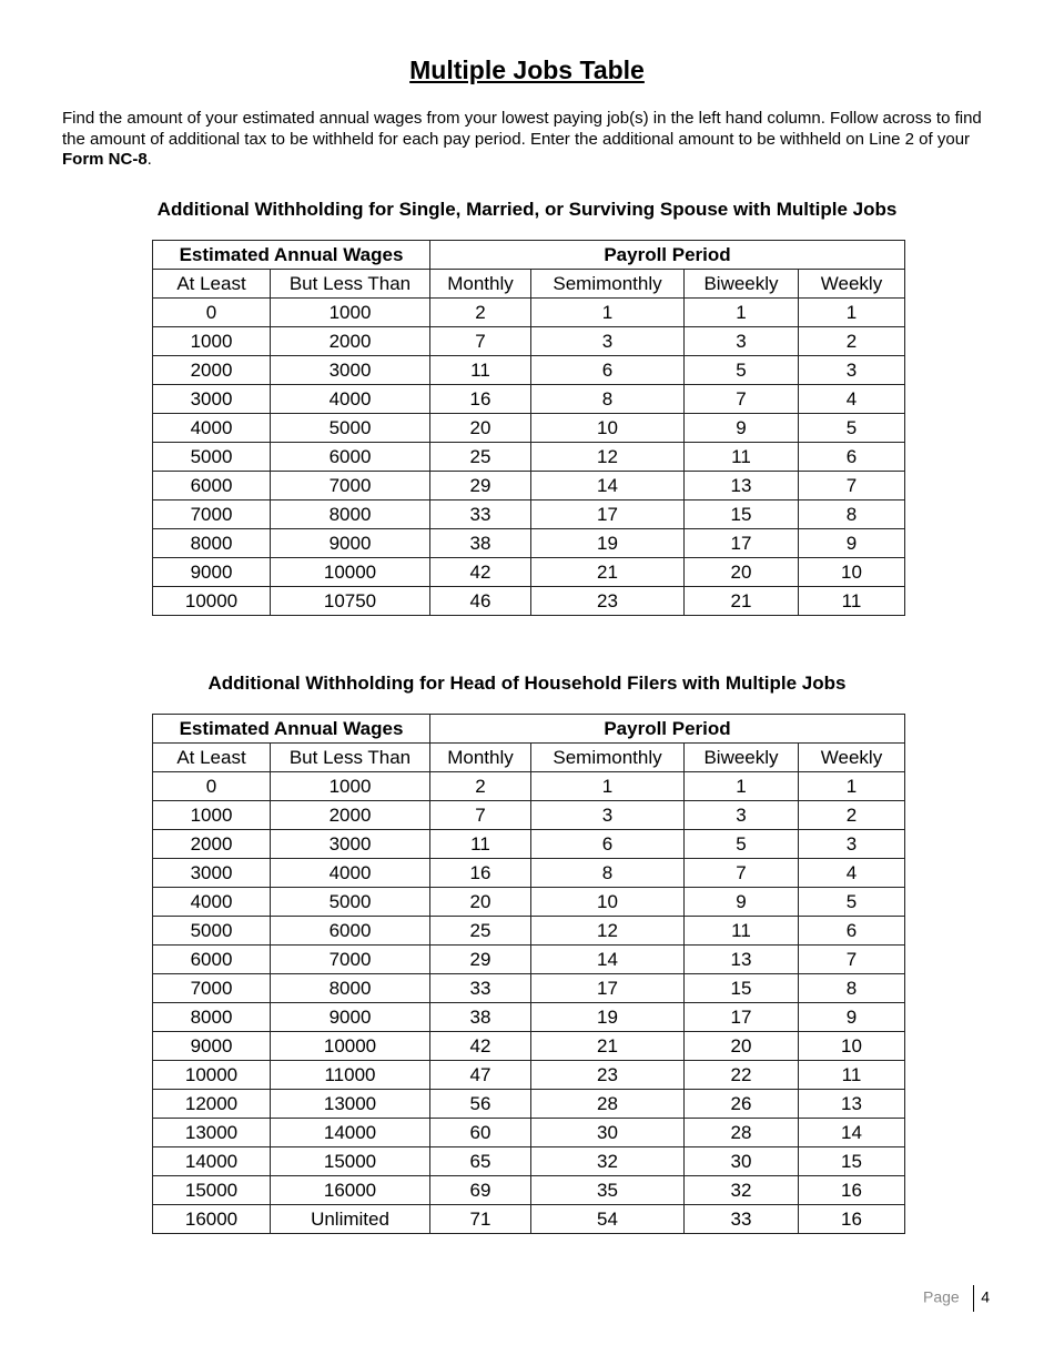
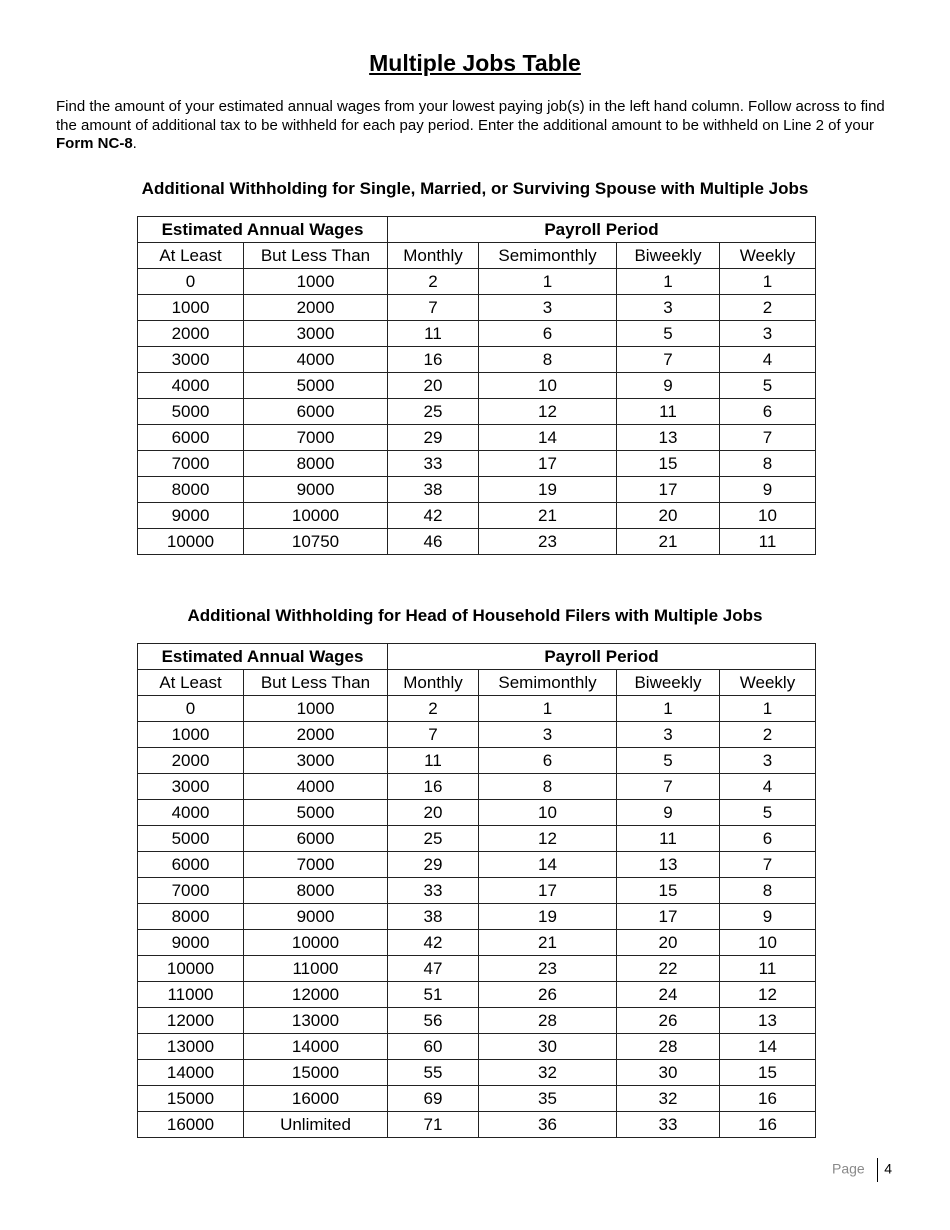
  Multiple Jobs Table
  Find the amount of your estimated annual wages from your lowest paying job(s) in the left hand column. Follow across to find the amount of additional tax to be withheld for each pay period. Enter the additional amount to be withheld on Line 2 of your Form NC-8.
  Additional Withholding for Single, Married, or Surviving Spouse with Multiple Jobs
  Estimated Annual Wages	Payroll Period
  At Least	But Less Than	Monthly	Semimonthly	Biweekly	Weekly
  0	1000	2	1	1	1
  1000	2000	7	3	3	2
  2000	3000	11	6	5	3
  3000	4000	16	8	7	4
  4000	5000	20	10	9	5
  5000	6000	25	12	11	6
  6000	7000	29	14	13	7
  7000	8000	33	17	15	8
  8000	9000	38	19	17	9
  9000	10000	42	21	20	10
  10000	10750	46	23	21	11
  Additional Withholding for Head of Household Filers with Multiple Jobs
  Estimated Annual Wages	Payroll Period
  At Least	But Less Than	Monthly	Semimonthly	Biweekly	Weekly
  0	1000	2	1	1	1
  1000	2000	7	3	3	2
  2000	3000	11	6	5	3
  3000	4000	16	8	7	4
  4000	5000	20	10	9	5
  5000	6000	25	12	11	6
  6000	7000	29	14	13	7
  7000	8000	33	17	15	8
  8000	9000	38	19	17	9
  9000	10000	42	21	20	10
  10000	11000	47	23	22	11
+ 11000	12000	51	26	24	12
  12000	13000	56	28	26	13
  13000	14000	60	30	28	14
- 14000	15000	65	32	30	15
+ 14000	15000	55	32	30	15
  15000	16000	69	35	32	16
- 16000	Unlimited	71	54	33	16
+ 16000	Unlimited	71	36	33	16
  Page 4
